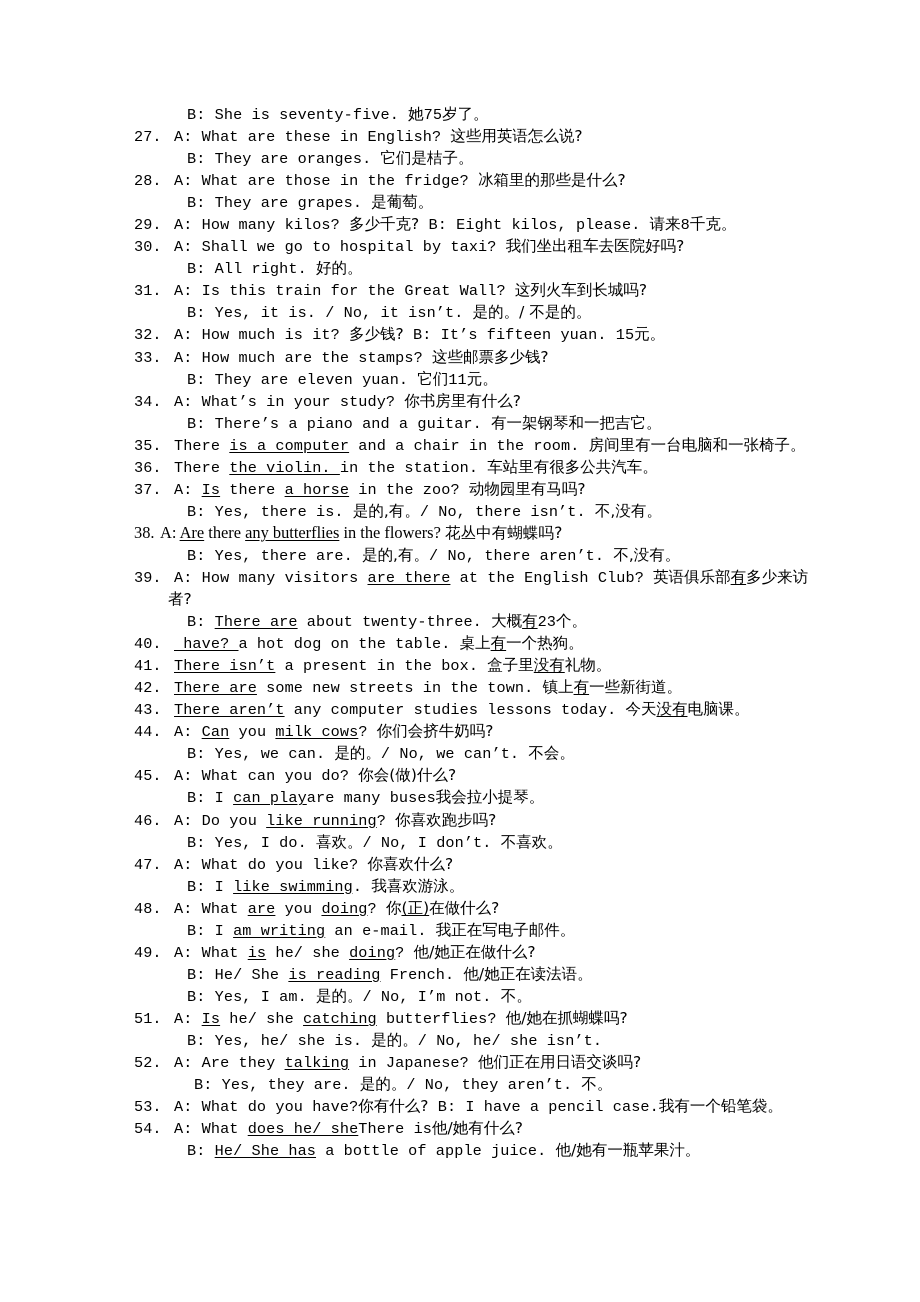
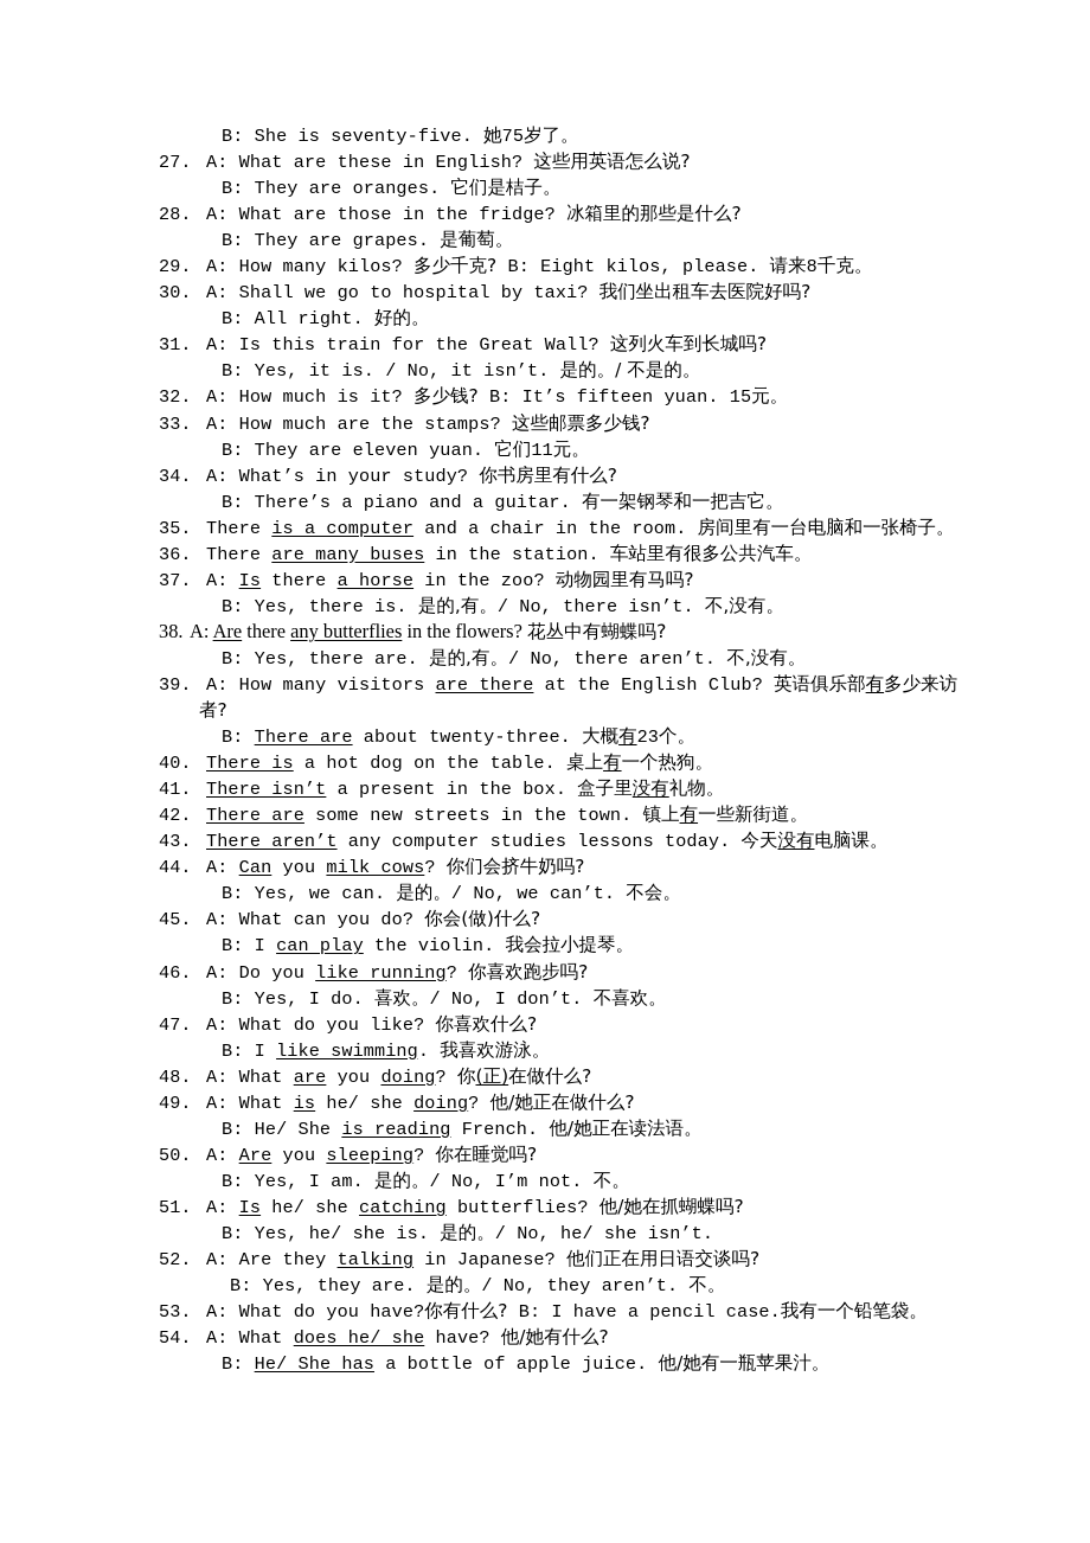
  B: She is seventy-five. 她75岁了。
  27. A: What are these in English? 这些用英语怎么说?
  B: They are oranges. 它们是桔子。
  28. A: What are those in the fridge? 冰箱里的那些是什么?
  B: They are grapes. 是葡萄。
  29. A: How many kilos? 多少千克? B: Eight kilos, please. 请来8千克。
  30. A: Shall we go to hospital by taxi? 我们坐出租车去医院好吗?
  B: All right. 好的。
  31. A: Is this train for the Great Wall? 这列火车到长城吗?
  B: Yes, it is. / No, it isn’t. 是的。/ 不是的。
  32. A: How much is it? 多少钱? B: It’s fifteen yuan. 15元。
  33. A: How much are the stamps? 这些邮票多少钱?
  B: They are eleven yuan. 它们11元。
  34. A: What’s in your study? 你书房里有什么?
  B: There’s a piano and a guitar. 有一架钢琴和一把吉它。
  35. There is a computer and a chair in the room. 房间里有一台电脑和一张椅子。
- 36. There the violin. in the station. 车站里有很多公共汽车。
+ 36. There are many buses in the station. 车站里有很多公共汽车。
  37. A: Is there a horse in the zoo? 动物园里有马吗?
  B: Yes, there is. 是的,有。/ No, there isn’t. 不,没有。
  38. A: Are there any butterflies in the flowers? 花丛中有蝴蝶吗?
  B: Yes, there are. 是的,有。/ No, there aren’t. 不,没有。
  39. A: How many visitors are there at the English Club? 英语俱乐部有多少来访
  者?
  B: There are about twenty-three. 大概有23个。
- 40. have? a hot dog on the table. 桌上有一个热狗。
+ 40. There is a hot dog on the table. 桌上有一个热狗。
  41. There isn’t a present in the box. 盒子里没有礼物。
  42. There are some new streets in the town. 镇上有一些新街道。
  43. There aren’t any computer studies lessons today. 今天没有电脑课。
  44. A: Can you milk cows? 你们会挤牛奶吗?
  B: Yes, we can. 是的。/ No, we can’t. 不会。
  45. A: What can you do? 你会(做)什么?
- B: I can playare many buses我会拉小提琴。
+ B: I can play the violin. 我会拉小提琴。
  46. A: Do you like running? 你喜欢跑步吗?
  B: Yes, I do. 喜欢。/ No, I don’t. 不喜欢。
  47. A: What do you like? 你喜欢什么?
  B: I like swimming. 我喜欢游泳。
  48. A: What are you doing? 你(正)在做什么?
- B: I am writing an e-mail. 我正在写电子邮件。
  49. A: What is he/ she doing? 他/她正在做什么?
  B: He/ She is reading French. 他/她正在读法语。
+ 50. A: Are you sleeping? 你在睡觉吗?
  B: Yes, I am. 是的。/ No, I’m not. 不。
  51. A: Is he/ she catching butterflies? 他/她在抓蝴蝶吗?
  B: Yes, he/ she is. 是的。/ No, he/ she isn’t.
  52. A: Are they talking in Japanese? 他们正在用日语交谈吗?
  B: Yes, they are. 是的。/ No, they aren’t. 不。
  53. A: What do you have?你有什么? B: I have a pencil case.我有一个铅笔袋。
- 54. A: What does he/ sheThere is他/她有什么?
+ 54. A: What does he/ she have? 他/她有什么?
  B: He/ She has a bottle of apple juice. 他/她有一瓶苹果汁。
